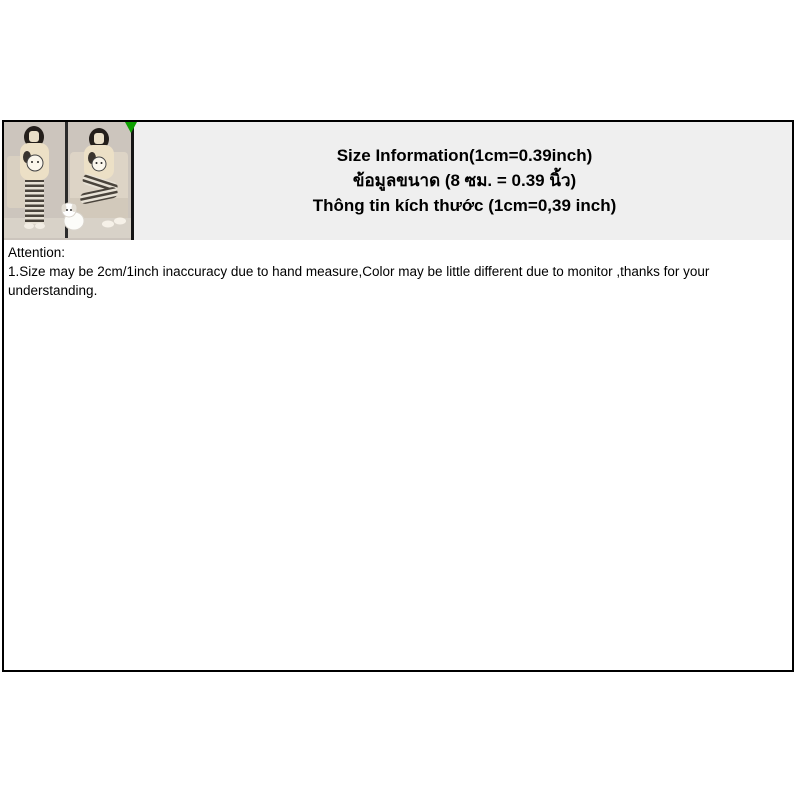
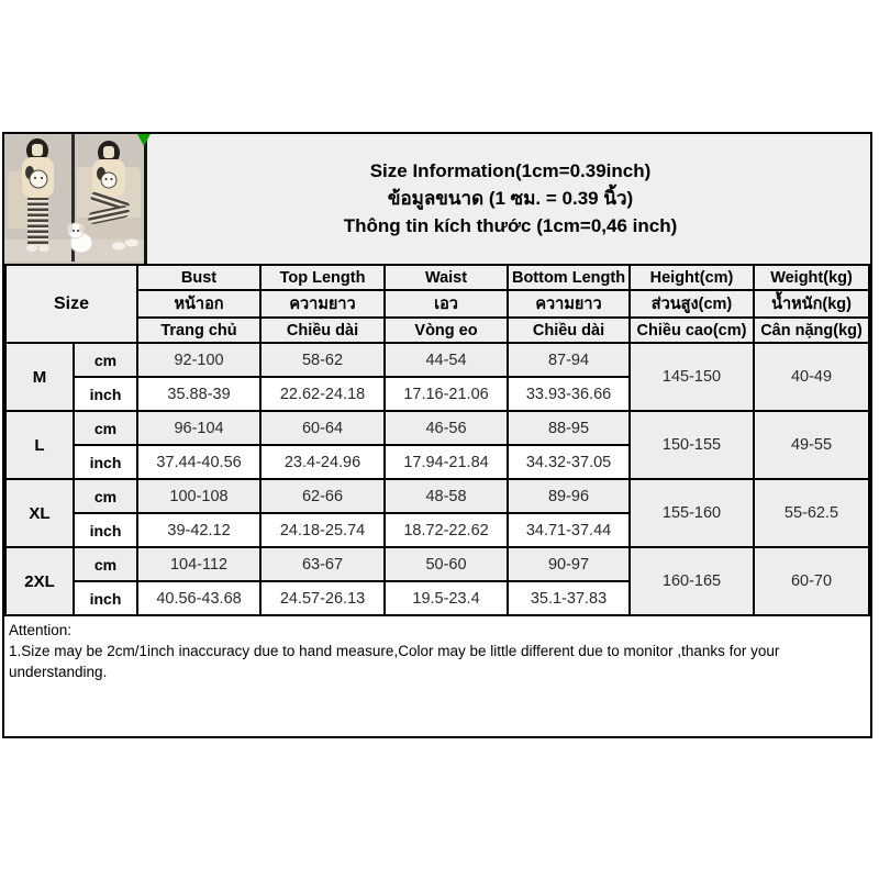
  Size Information(1cm=0.39inch)
- ข้อมูลขนาด (8 ซม. = 0.39 นิ้ว)
+ ข้อมูลขนาด (1 ซม. = 0.39 นิ้ว)
- Thông tin kích thước (1cm=0,39 inch)
+ Thông tin kích thước (1cm=0,46 inch)
+ Size	Bust	Top Length	Waist	Bottom Length	Height(cm)	Weight(kg)
+ หน้าอก	ความยาว	เอว	ความยาว	ส่วนสูง(cm)	น้ำหนัก(kg)
+ Trang chủ	Chiều dài	Vòng eo	Chiều dài	Chiều cao(cm)	Cân nặng(kg)
+ M	cm	92-100	58-62	44-54	87-94	145-150	40-49
+ inch	35.88-39	22.62-24.18	17.16-21.06	33.93-36.66
+ L	cm	96-104	60-64	46-56	88-95	150-155	49-55
+ inch	37.44-40.56	23.4-24.96	17.94-21.84	34.32-37.05
+ XL	cm	100-108	62-66	48-58	89-96	155-160	55-62.5
+ inch	39-42.12	24.18-25.74	18.72-22.62	34.71-37.44
+ 2XL	cm	104-112	63-67	50-60	90-97	160-165	60-70
+ inch	40.56-43.68	24.57-26.13	19.5-23.4	35.1-37.83
  Attention:
  1.Size may be 2cm/1inch inaccuracy due to hand measure,Color may be little different due to monitor ,thanks for your understanding.
